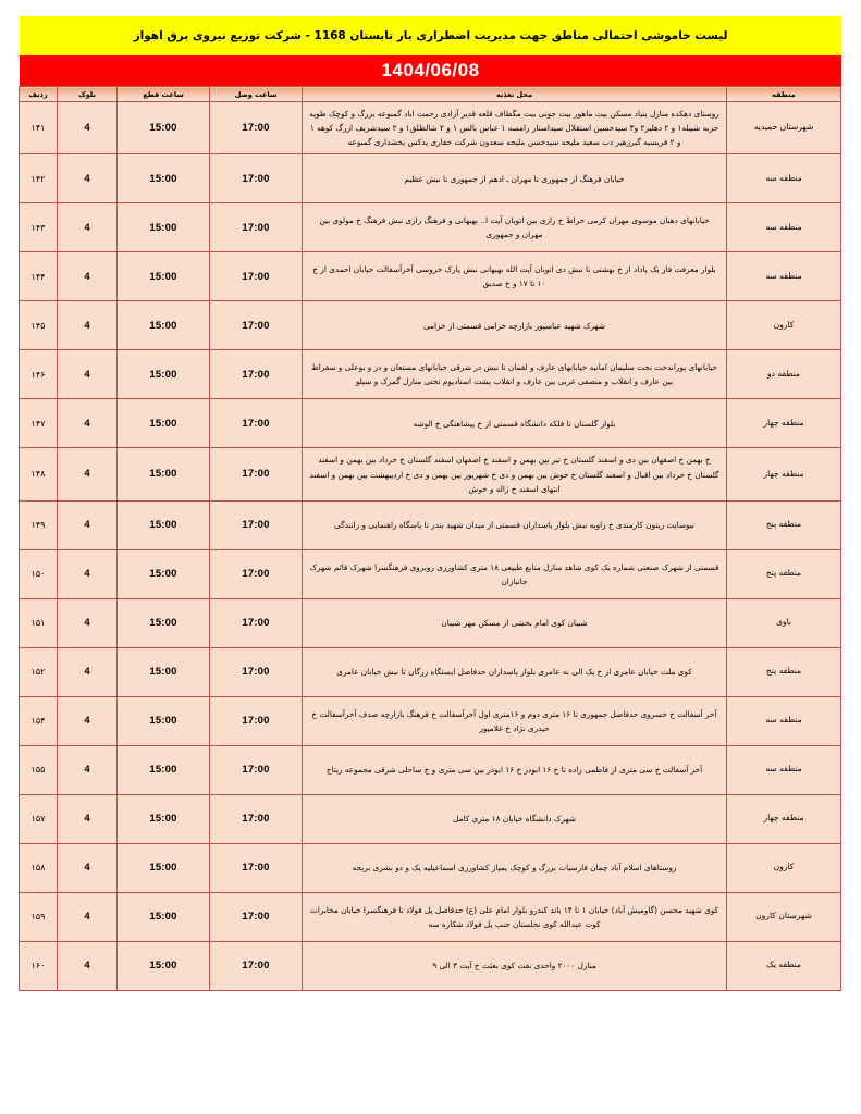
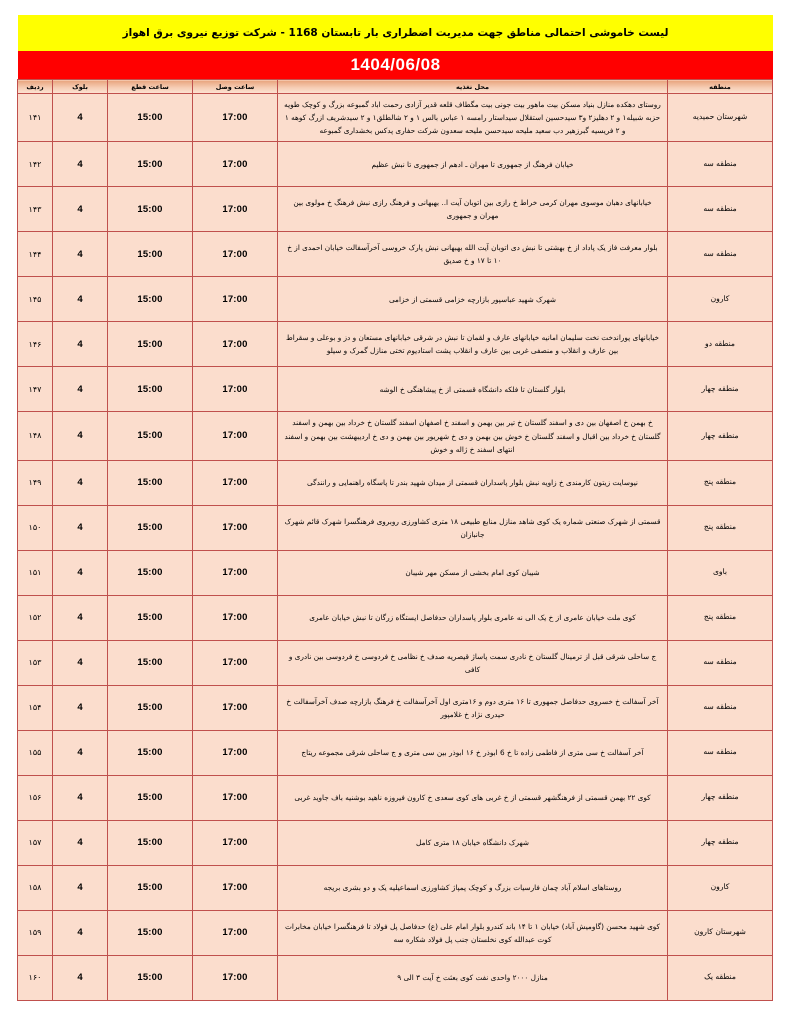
  لیست خاموشی احتمالی مناطق جهت مدیریت اضطراری بار تابستان 1168 - شرکت توزیع نیروی برق اهواز
  1404/06/08
  منطقه	محل تغذیه	ساعت وصل	ساعت قطع	بلوک	ردیف
  شهرستان حمیدیه	روستای دهکده منازل بنیاد مسکن بیت ماهور بیت جونی بیت مگطاف قلعه قدیر آزادی رحمت اباد گمبوعه بزرگ و کوچک طویه حزبه شبیله۱ و ۲ دهلیز۲ و۳ سیدحسین استقلال سیداستار رامسه ۱ عباس بالس ۱ و ۲ شالطلق۱ و ۲ سیدشریف ازرگ کوهه ۱ و ۲ فریسیه گبرزهیر دب سعید ملیحه سیدحسن ملیحه سعدون شرکت حفاری پدکس بخشداری گمبوعه	17:00	15:00	4	۱۴۱
  منطقه سه	خیابان فرهنگ از جمهوری تا مهران ـ ادهم از جمهوری تا نبش عظیم	17:00	15:00	4	۱۴۲
  منطقه سه	خیابانهای دهبان موسوی مهران کرمی خراط خ رازی بین اتوبان آیت ا.. بهبهانی و فرهنگ رازی نبش فرهنگ خ مولوی بین مهران و جمهوری	17:00	15:00	4	۱۴۳
  منطقه سه	بلوار معرفت فاز یک پاداد از خ بهشتی تا نبش دی اتوبان آیت الله بهبهانی نبش پارک خروسی آخرآسفالت خیابان احمدی از خ ۱۰ تا ۱۷ و خ صدیق	17:00	15:00	4	۱۴۴
  کارون	شهرک شهید عباسپور بازارچه خزامی قسمتی از خزامی	17:00	15:00	4	۱۴۵
  منطقه دو	خیابانهای پوراندخت نخت سلیمان امانیه خیابانهای عارف و لقمان تا نبش در شرقی خیابانهای مستعان و دز و بوعلی و سقراط بین عارف و انقلاب و منصفی غربی بین عارف و انقلاب پشت استادیوم تختی منازل گمرک و سیلو	17:00	15:00	4	۱۴۶
  منطقه چهار	بلوار گلستان تا فلکه دانشگاه قسمتی از خ پیشاهنگی خ الوشه	17:00	15:00	4	۱۴۷
  منطقه چهار	خ بهمن خ اصفهان بین دی و اسفند گلستان خ تیر بین بهمن و اسفند خ اصفهان اسفند گلستان خ خرداد بین بهمن و اسفند گلستان خ خرداد بین اقبال و اسفند گلستان خ خوش بین بهمن و دی خ شهریور بین بهمن و دی خ اردیبهشت بین بهمن و اسفند انتهای اسفند خ ژاله و خوش	17:00	15:00	4	۱۴۸
  منطقه پنج	نیوسایت زیتون کارمندی خ زاویه نبش بلوار پاسداران قسمتی از میدان شهید بندر تا پاسگاه راهنمایی و رانندگی	17:00	15:00	4	۱۴۹
  منطقه پنج	قسمتی از شهرک صنعتی شماره یک کوی شاهد منازل منابع طبیعی ۱۸ متری کشاورزی روبروی فرهنگسرا شهرک قائم شهرک جانبازان	17:00	15:00	4	۱۵۰
  باوی	شیبان کوی امام بخشی از مسکن مهر شیبان	17:00	15:00	4	۱۵۱
  منطقه پنج	کوی ملت خیابان عامری از خ یک الی نه عامری بلوار پاسداران حدفاصل ایستگاه زرگان تا نبش خیابان عامری	17:00	15:00	4	۱۵۲
+ منطقه سه	ج ساحلی شرقی قبل از ترمینال گلستان خ نادری سمت پاساژ قیصریه صدف خ نظامی خ فردوسی خ فردوسی بین نادری و کافی	17:00	15:00	4	۱۵۳
  منطقه سه	آخر آسفالت خ خسروی حدفاصل جمهوری تا ۱۶ متری دوم و ۱۶متری اول آخرآسفالت خ فرهنگ بازارچه صدف آخرآسفالت خ حیدری نژاد خ غلامپور	17:00	15:00	4	۱۵۴
- منطقه سه	آخر آسفالت خ سی متری از فاطمی زاده تا خ ۱۶ ابوذر خ ۱۶ ابوذر بین سی متری و ج ساحلی شرقی مجموعه ریتاج	17:00	15:00	4	۱۵۵
+ منطقه سه	آخر آسفالت خ سی متری از فاطمی زاده تا خ 6 ابوذر خ ۱۶ ابوذر بین سی متری و ج ساحلی شرقی مجموعه ریتاج	17:00	15:00	4	۱۵۵
+ منطقه چهار	کوی ۲۲ بهمن قسمتی از فرهنگشهر قسمتی از خ غربی های کوی سعدی خ کارون فیروزه ناهید بوشنیه باف جاوید غربی	17:00	15:00	4	۱۵۶
  منطقه چهار	شهرک دانشگاه خیابان ۱۸ متری کامل	17:00	15:00	4	۱۵۷
  کارون	روستاهای اسلام آباد چمان فارسیات بزرگ و کوچک پمپاژ کشاورزی اسماعیلیه یک و دو بشری بریجه	17:00	15:00	4	۱۵۸
  شهرستان کارون	کوی شهید محسن (گاومیش آباد) خیابان ۱ تا ۱۴ باند کندرو بلوار امام علی (ع) حدفاصل پل فولاد تا فرهنگسرا خیابان مخابرات کوت عبدالله کوی نخلستان جنب پل فولاد شکاره سه	17:00	15:00	4	۱۵۹
  منطقه یک	منازل ۲۰۰۰ واحدی نفت کوی بعثت خ آیت ۳ الی ۹	17:00	15:00	4	۱۶۰
